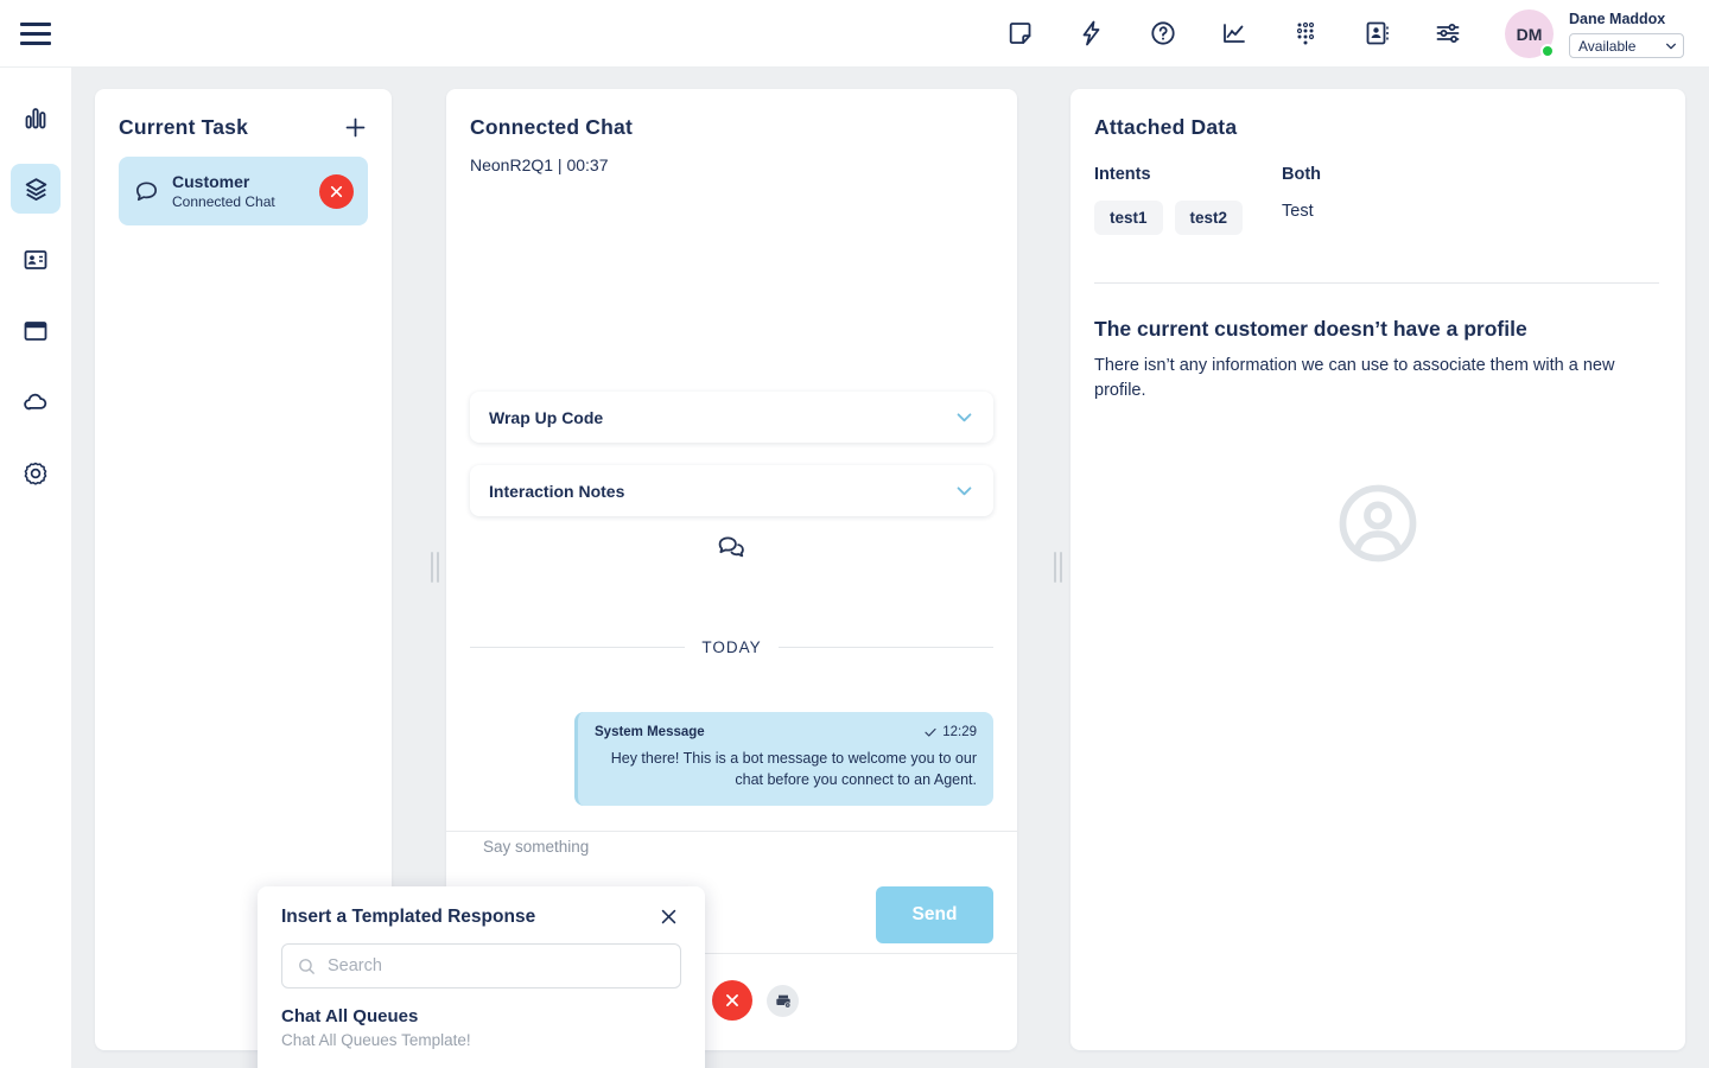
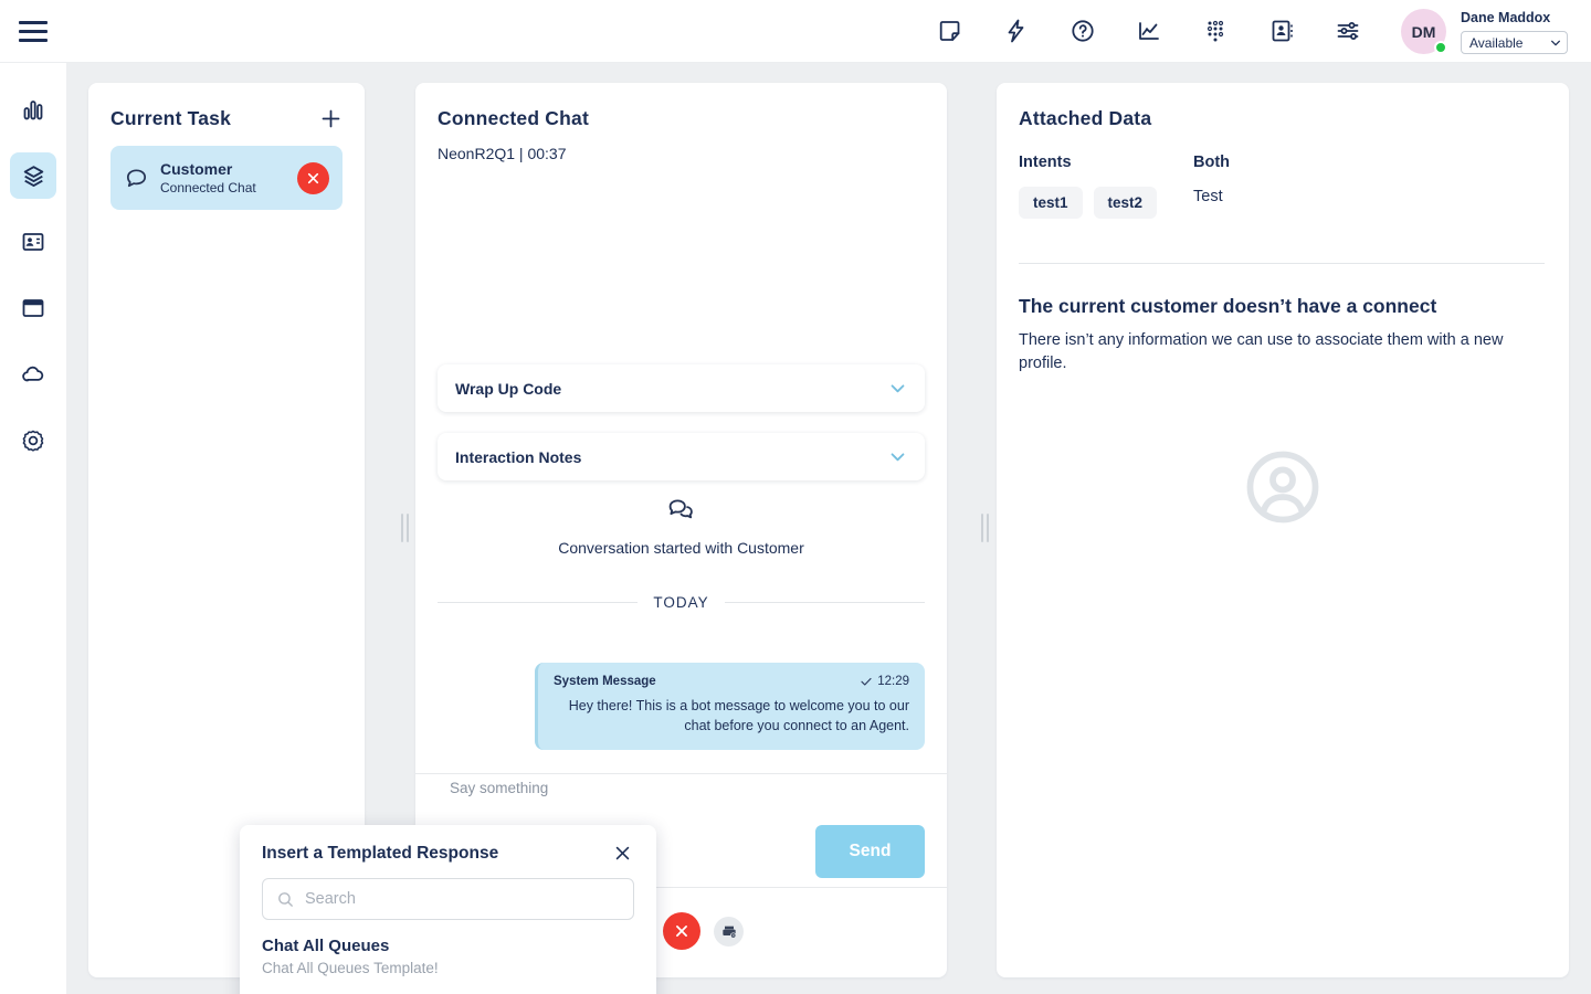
  DM
  Dane Maddox
  Available
  Current Task
  Customer
  Connected Chat
  Connected Chat
  NeonR2Q1 | 00:37
  Wrap Up Code
  Interaction Notes
+ Conversation started with Customer
  TODAY
  System Message
  12:29
  Hey there! This is a bot message to welcome you to our chat before you connect to an Agent.
  Say something
  Send
  Attached Data
  Intents
  test1
  test2
  Both
  Test
- The current customer doesn’t have a profile
+ The current customer doesn’t have a connect
  There isn’t any information we can use to associate them with a new profile.
  Insert a Templated Response
  Search
  Chat All Queues
  Chat All Queues Template!
